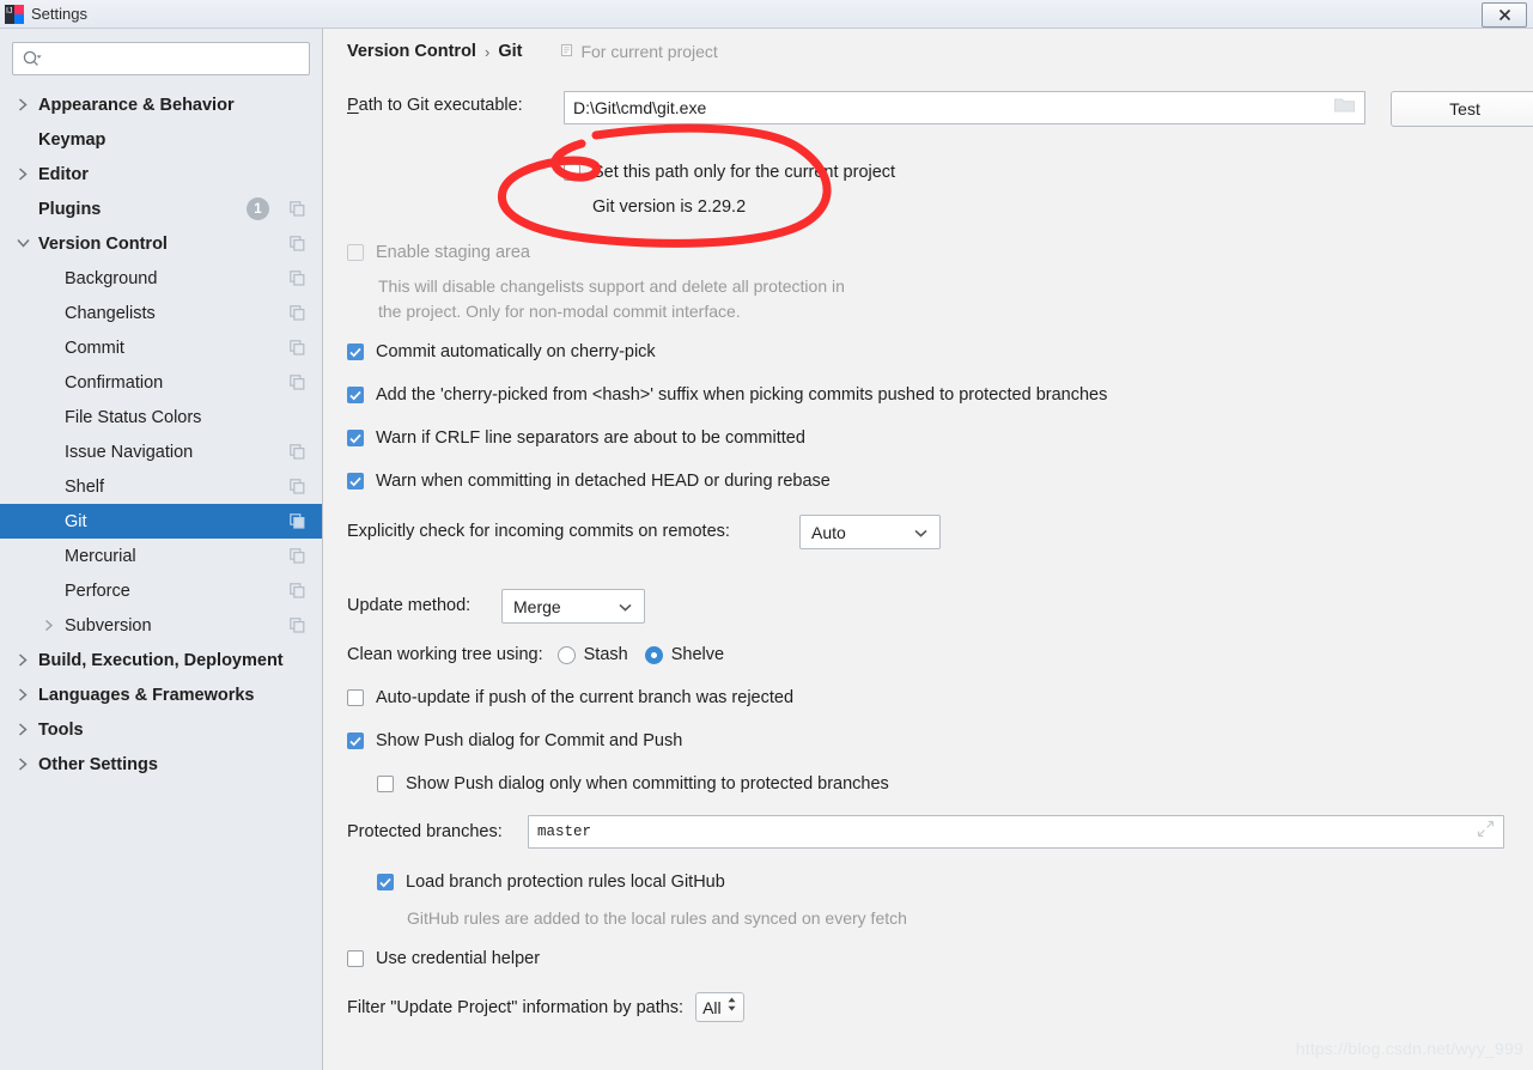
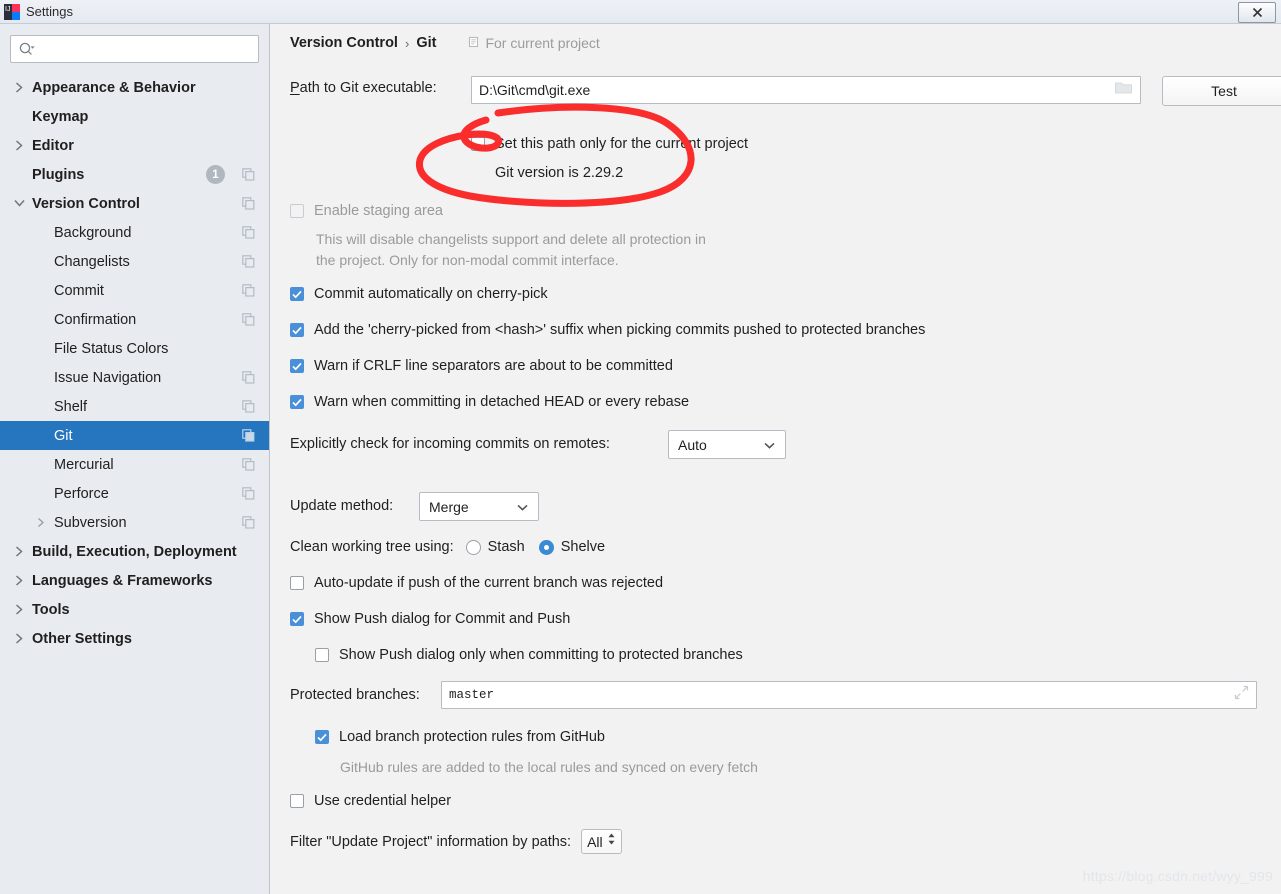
  Settings
  Appearance & Behavior
  Keymap
  Editor
  Plugins
  1
  Version Control
  Background
  Changelists
  Commit
  Confirmation
  File Status Colors
  Issue Navigation
  Shelf
  Git
  Mercurial
  Perforce
  Subversion
  Build, Execution, Deployment
  Languages & Frameworks
  Tools
  Other Settings
  Version Control
  ›
  Git
  For current project
  Path to Git executable:
  D:\Git\cmd\git.exe
  Test
  et this path only for the currnt project
  Git version is 2.29.2
  Enable staging area
  This will disable changelists support and delete all protection in
  the project. Only for non-modal commit interface.
  Commit automatically on cherry-pick
  Add the 'cherry-picked from <hash>' suffix when picking commits pushed to protected branches
  Warn if CRLF line separators are about to be committed
- Warn when committing in detached HEAD or during rebase
+ Warn when committing in detached HEAD or every rebase
  Explicitly check for incoming commits on remotes:
  Auto
  Update method:
  Merge
  Clean working tree using:
  Stash
  Shelve
  Auto-update if push of the current branch was rejected
  Show Push dialog for Commit and Push
  Show Push dialog only when committing to protected branches
  Protected branches:
  master
- Load branch protection rules local GitHub
+ Load branch protection rules from GitHub
  GitHub rules are added to the local rules and synced on every fetch
  Use credential helper
  Filter "Update Project" information by paths:
  All
